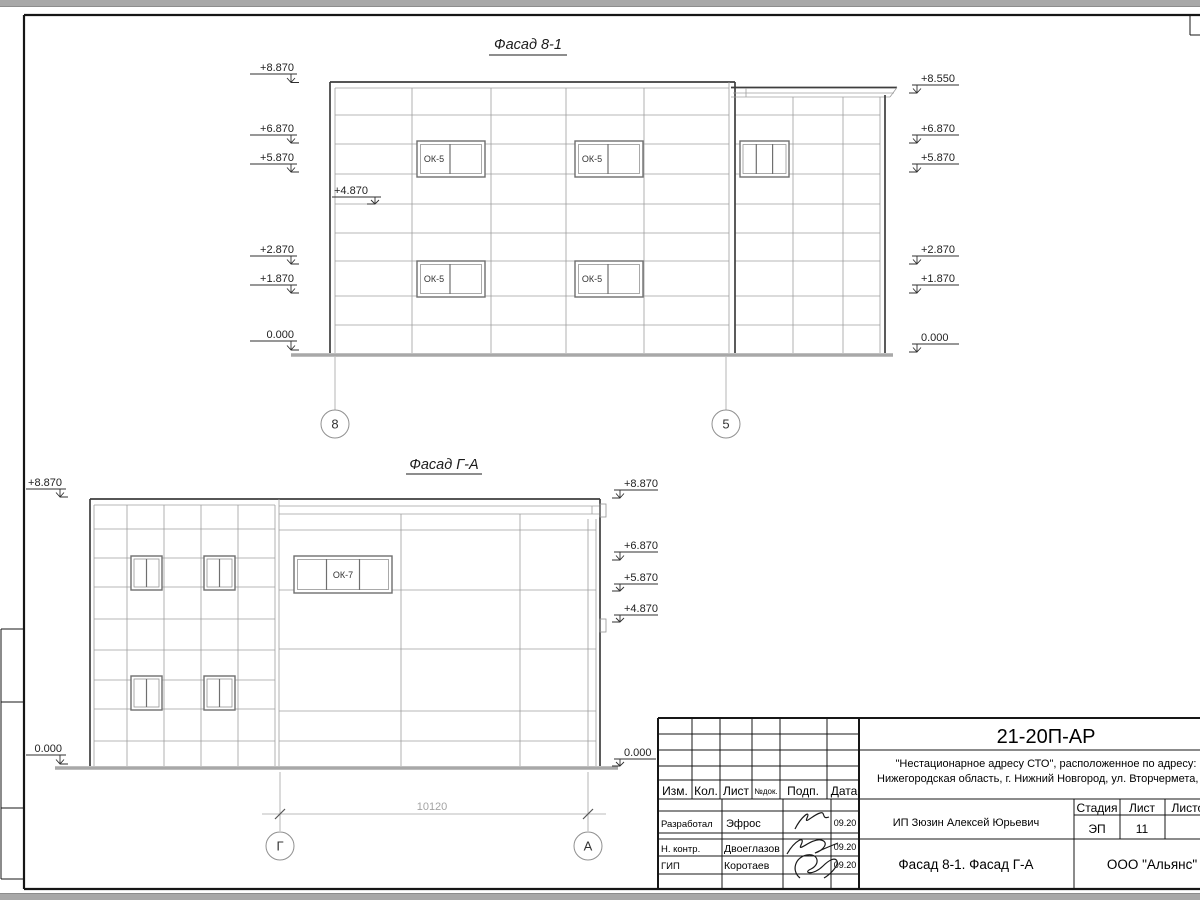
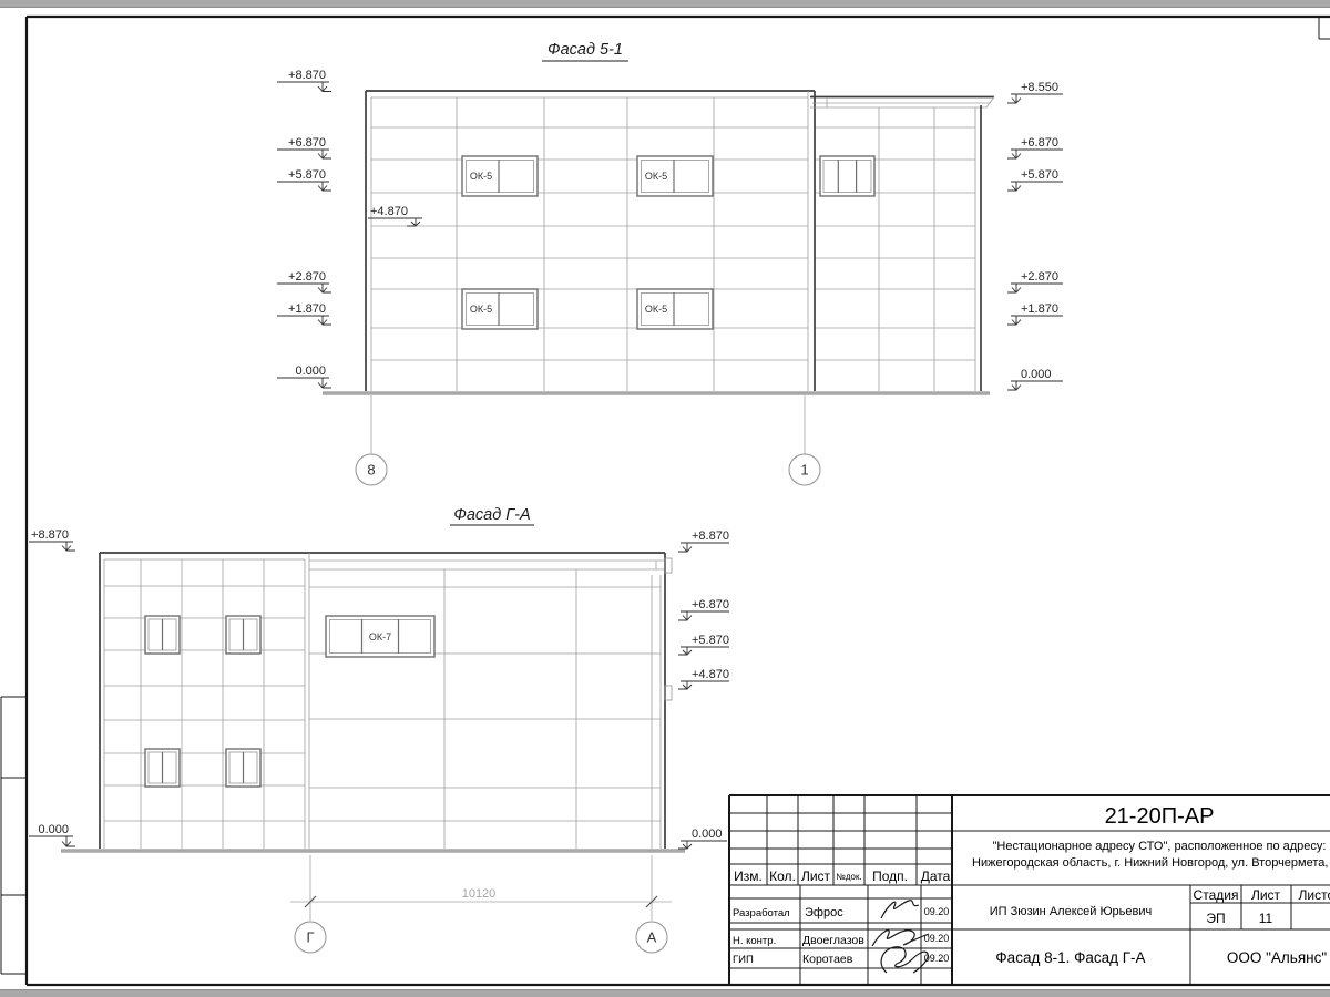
- Фасад 8-1
+ Фасад 5-1
  ОК-5
  ОК-5
  ОК-5
  ОК-5
  +8.870
  +6.870
  +5.870
  +2.870
  +1.870
  0.000
  +4.870
  +8.550
  +6.870
  +5.870
  +2.870
  +1.870
  0.000
  8
- 5
+ 1
  Фасад Г-А
  ОК-7
  +8.870
  0.000
  +8.870
  +6.870
  +5.870
  +4.870
  0.000
  10120
  Г
  А
  21-20П-АР
  "Нестационарное адресу СТО", расположенное по адресу:
  Нижегородская область, г. Нижний Новгород, ул. Вторчермета,
  Изм.
  Кол.
  Лист
  №док.
  Подп.
  Дата
  Разработал
  Эфрос
  09.20
  Н. контр.
  Двоеглазов
  09.20
  ГИП
  Коротаев
  9.20
  ИП Зюзин Алексей Юрьевич
  Стадия
  Лист
  ЭП
  11
  Фасад 8-1. Фасад Г-А
  ООО "Альянс"
